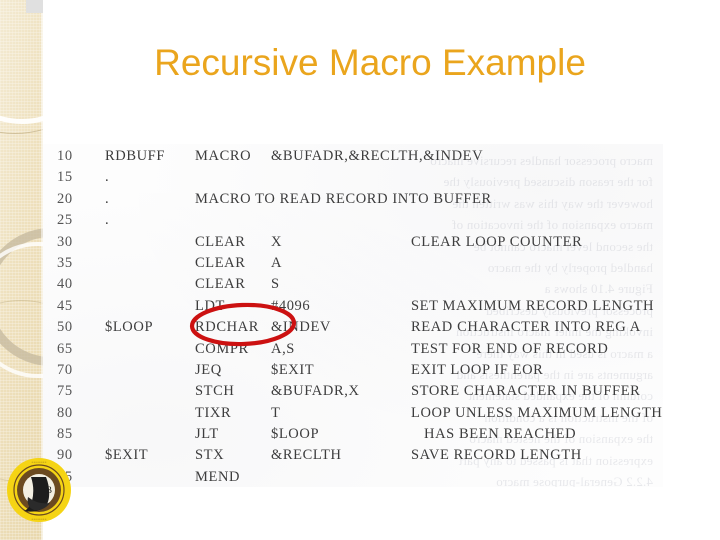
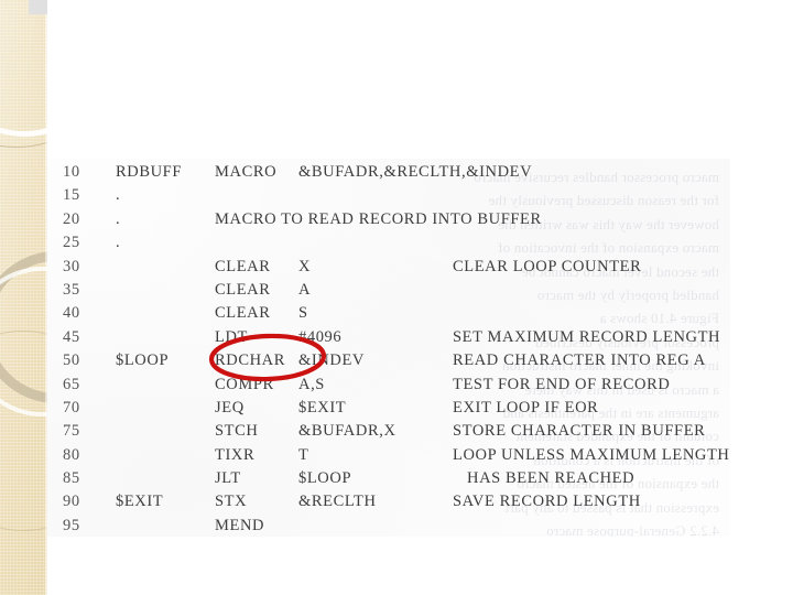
- Recursive Macro Example
- B
